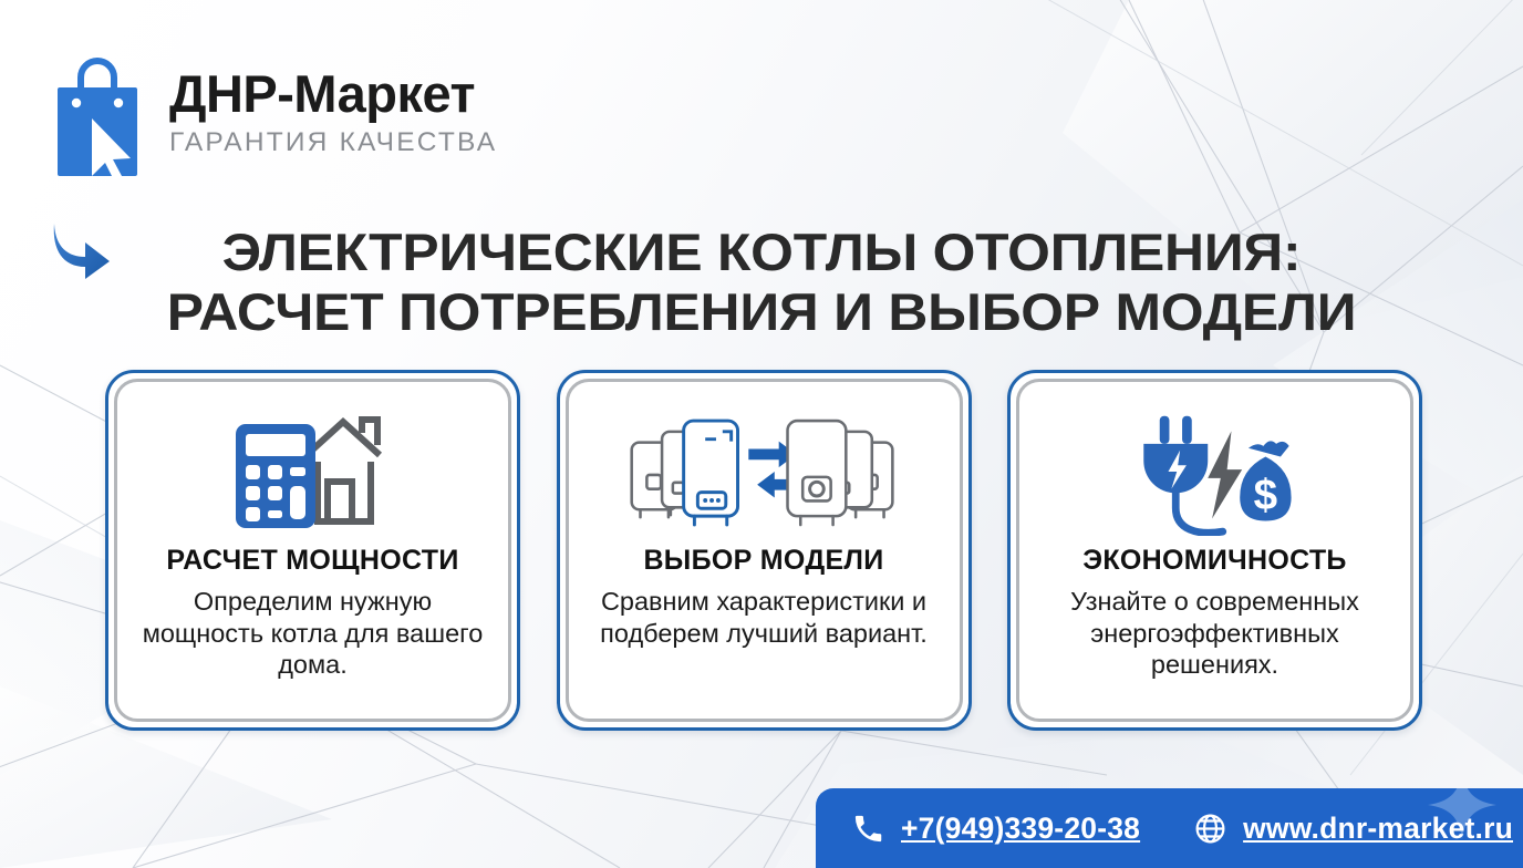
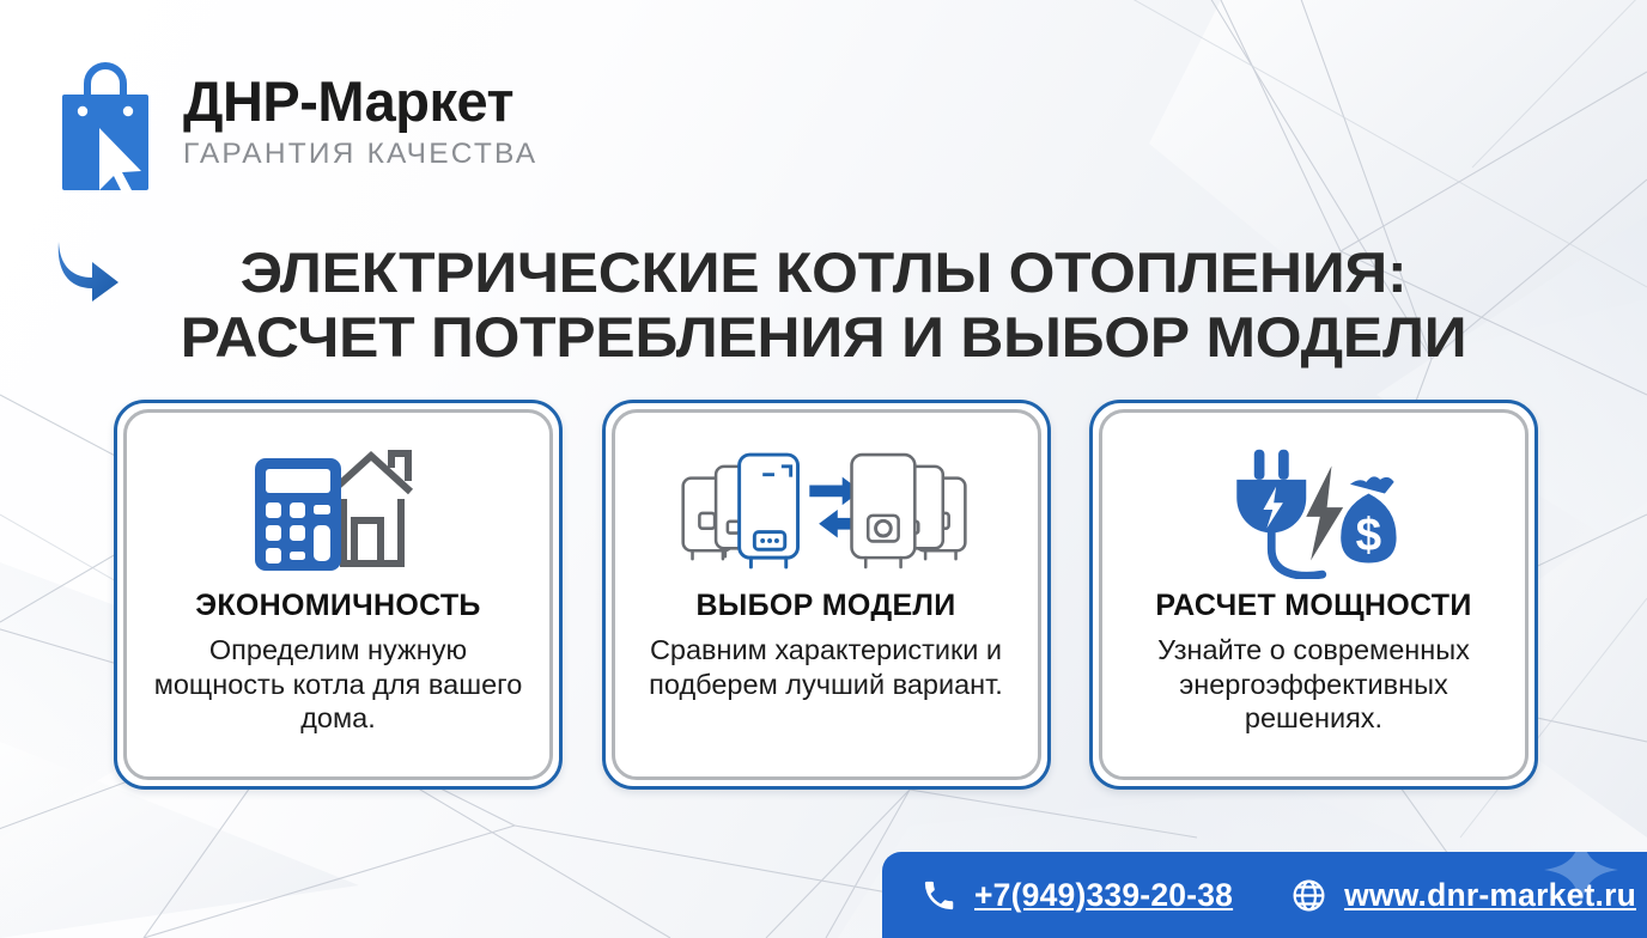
  ДНР-Маркет
  ГАРАНТИЯ КАЧЕСТВА
  ЭЛЕКТРИЧЕСКИЕ КОТЛЫ ОТОПЛЕНИЯ:
  РАСЧЕТ ПОТРЕБЛЕНИЯ И ВЫБОР МОДЕЛИ
- РАСЧЕТ МОЩНОСТИ
+ ЭКОНОМИЧНОСТЬ
  Определим нужную мощность котла для вашего дома.
  ВЫБОР МОДЕЛИ
  Сравним характеристики и подберем лучший вариант.
  $
- ЭКОНОМИЧНОСТЬ
+ РАСЧЕТ МОЩНОСТИ
  Узнайте о современных энергоэффективных решениях.
  +7(949)339-20-38
  www.dnr-market.ru
